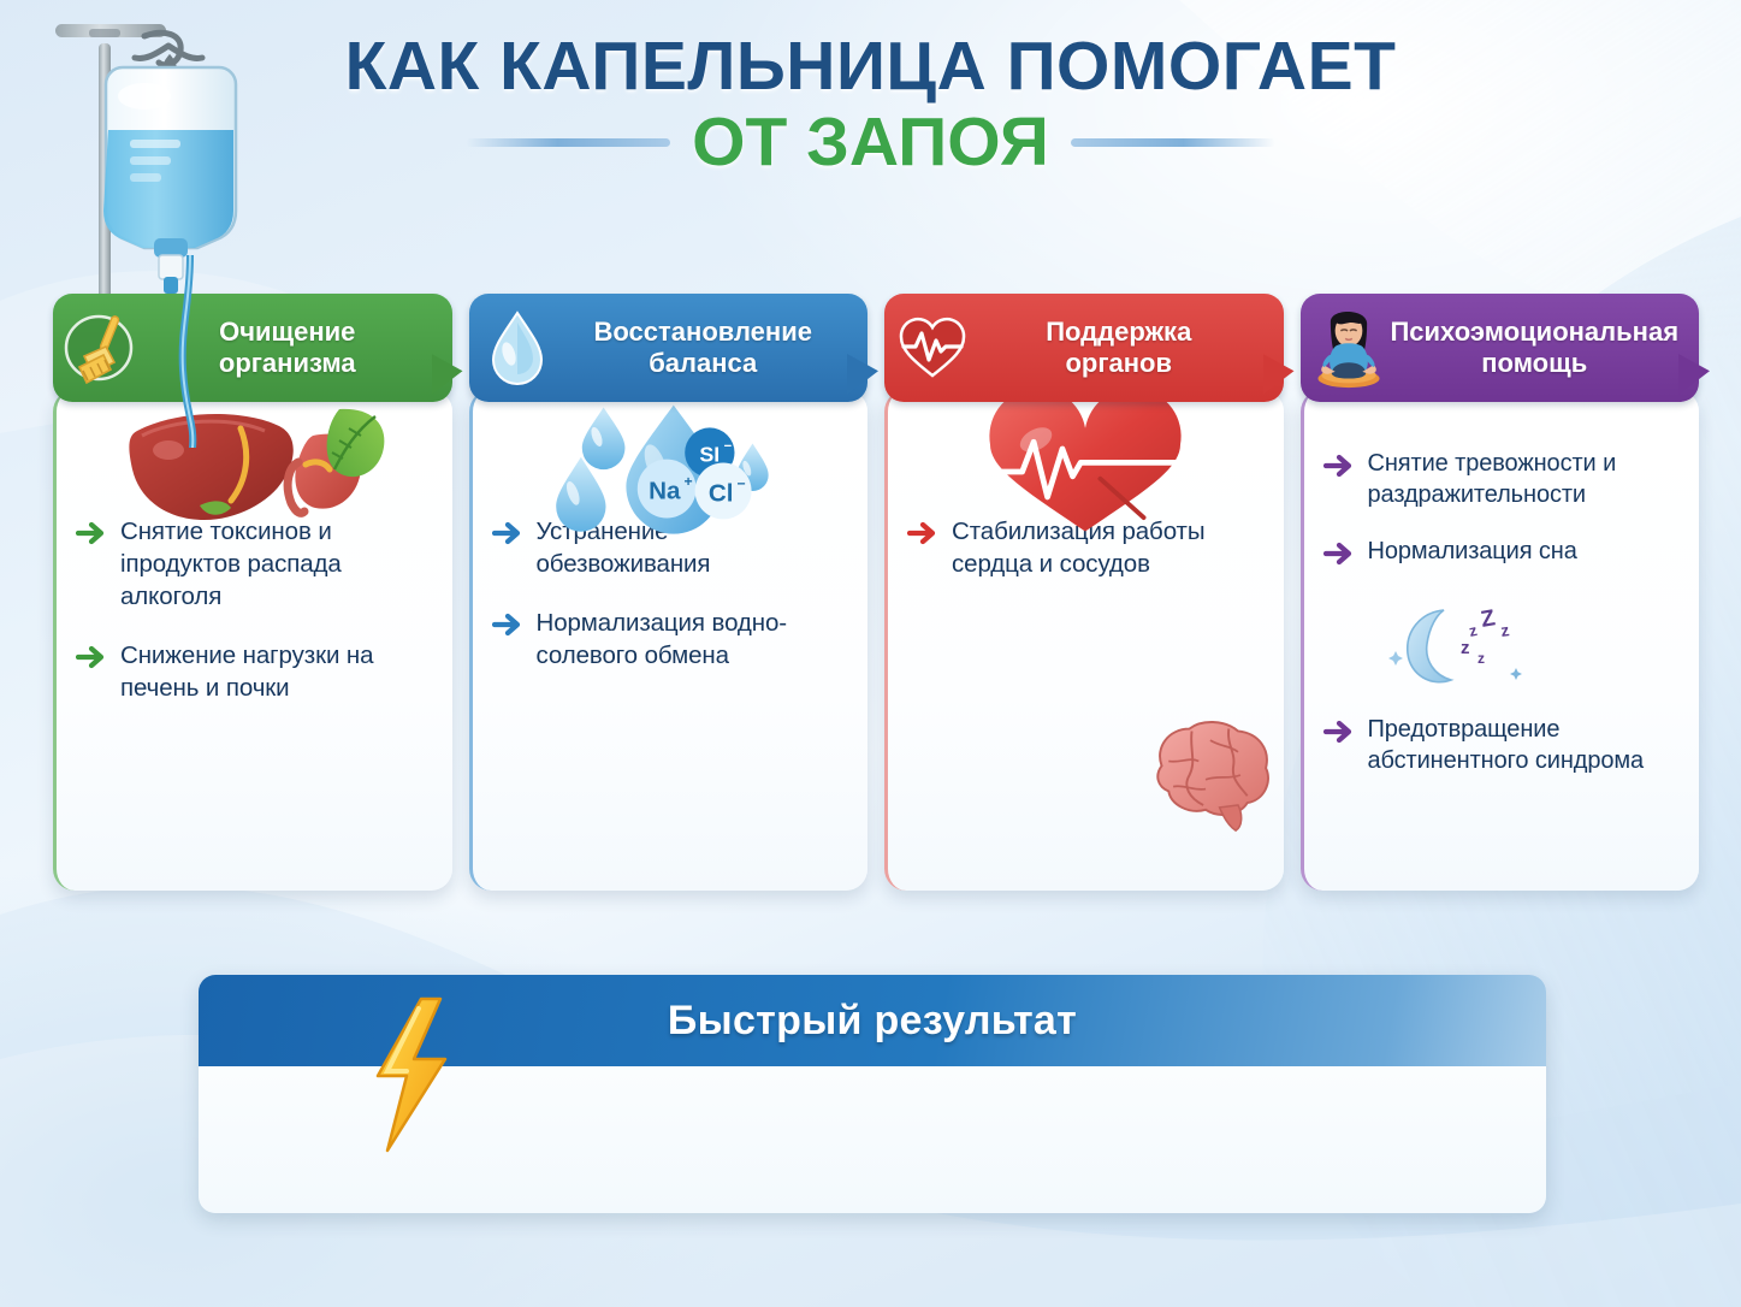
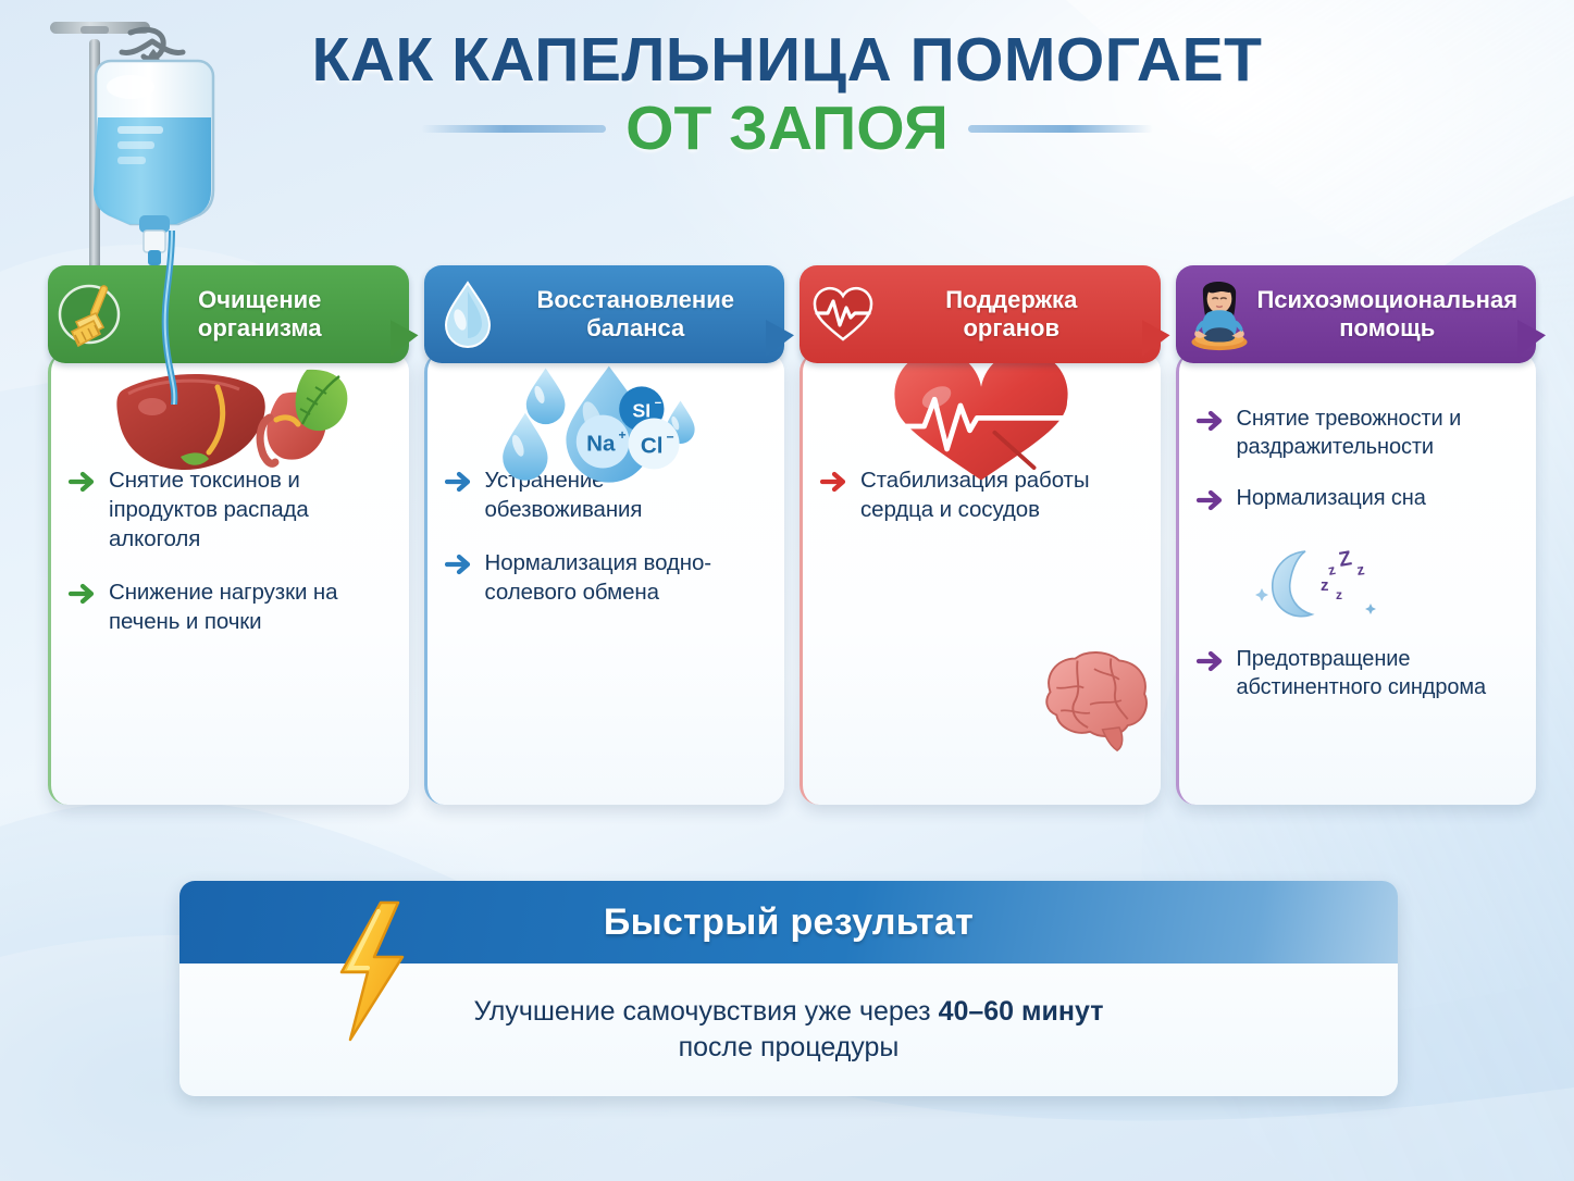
  КАК КАПЕЛЬНИЦА ПОМОГАЕТ
  ОТ ЗАПОЯ
  Очищение
  организма
  Снятие токсинов и iпродуктов распада алкоголя
  Снижение нагрузки на печень и почки
  Восстановление
  баланса
  SI
  −
  Na
  +
  Cl
  −
  Устанени обезвоживания
  Нормализация водно-солевого обмена
  Поддержка
  органов
  Стабилизация работы сердца и сосудов
  Психоэмоциональная
  помощь
  Снятие тревожности и раздражительности
  Нормализация сна
  z
  z
  Предотвращение абстинентного синдрома
  Быстрый результат
+ Улучшение самочувствия уже через 40–60 минут
+ после процедуры
